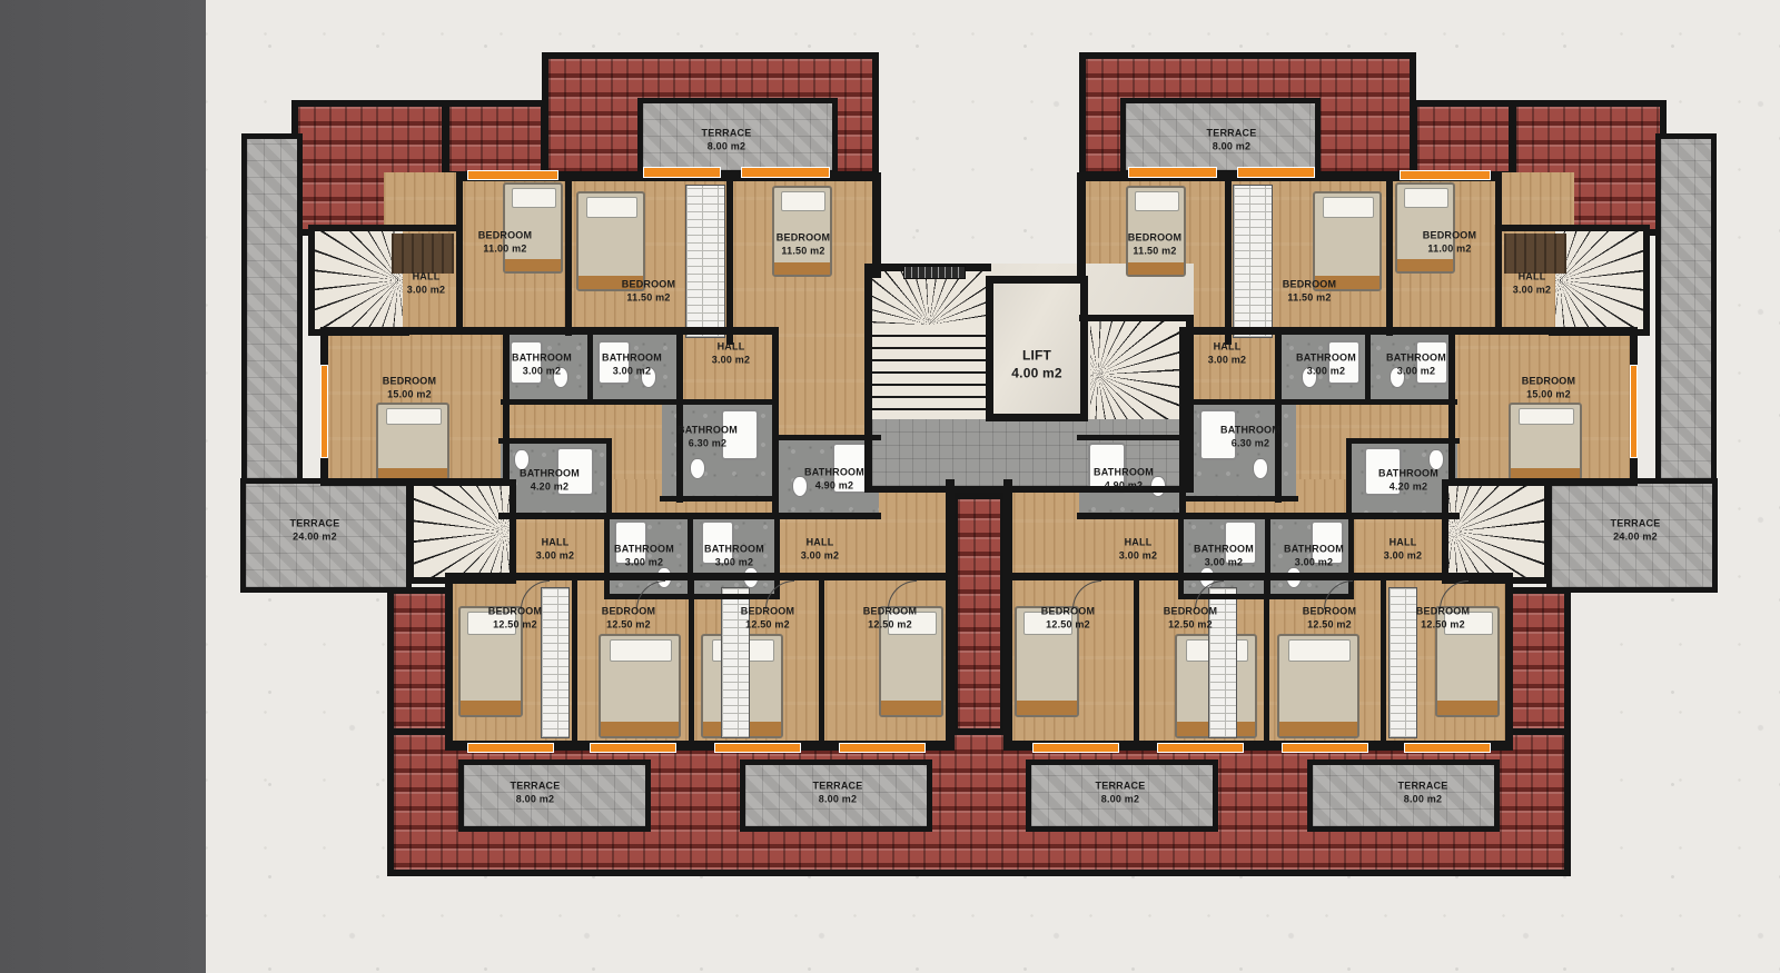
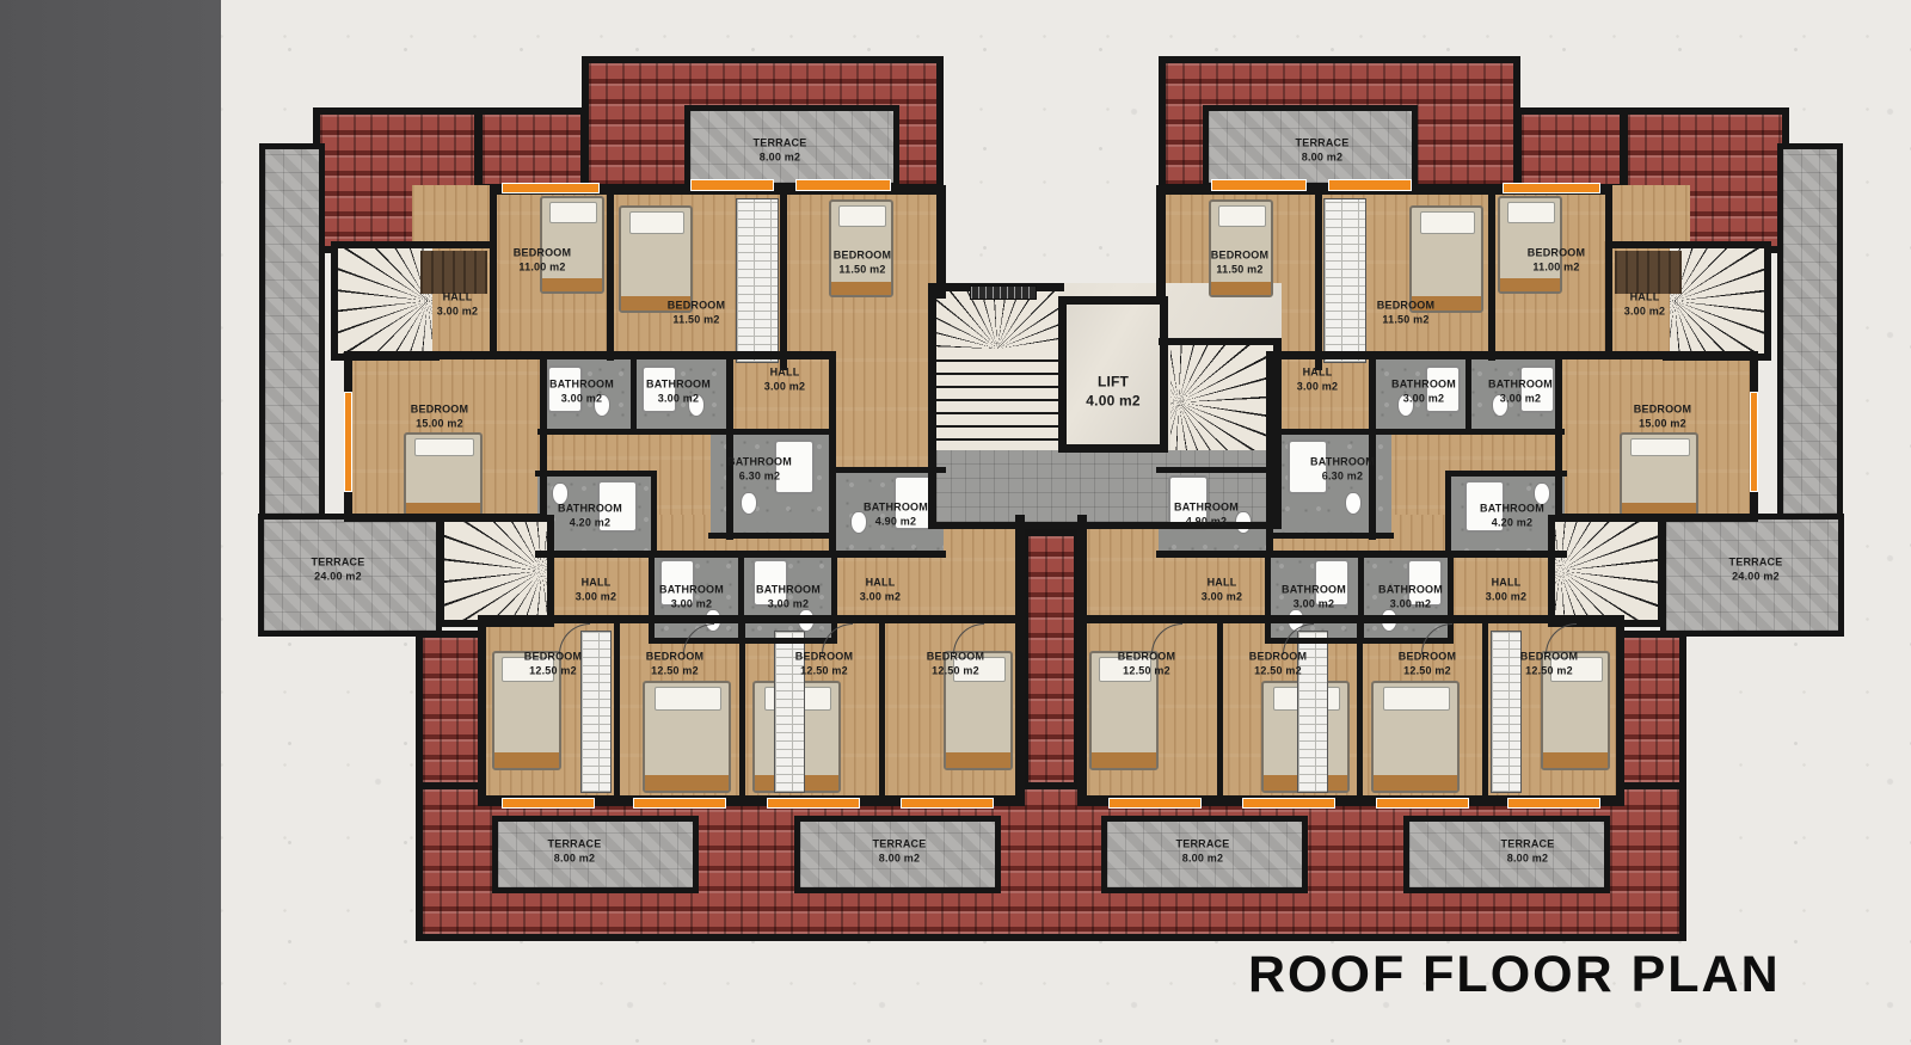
  TERRACE
  8.00 m2
  TERRACE
  8.00 m2
  BEDROOM
  11.00 m2
  BEDROOM
  11.50 m2
  BEDROOM
  11.50 m2
  BEDROOM
  11.50 m2
  BEDROOM
  11.50 m2
  BEDROOM
  11.00 m2
  HALL
  3.00 m2
  HALL
  3.00 m2
  BATHROOM
  3.00 m2
  BATHROOM
  3.00 m2
  BATHROOM
  3.00 m2
  BATHROOM
  3.00 m2
  HALL
  3.00 m2
  HALL
  3.00 m2
  LIFT
  4.00 m2
  BEDROOM
  15.00 m2
  BEDROOM
  15.00 m2
  BATHROOM
  6.30 m2
  BATHROOM
  6.30 m2
  BATHROOM
  4.20 m2
  BATHROOM
  4.20 m2
  BATHROOM
  4.90 m2
  BATHROOM
  4.90 m2
  TERRACE
  24.00 m2
  TERRACE
  24.00 m2
  HALL
  3.00 m2
  HALL
  3.00 m2
  HALL
  3.00 m2
  HALL
  3.00 m2
  BATHROOM
  3.00 m2
  BATHROOM
  3.00 m2
  BATHROOM
  3.00 m2
  BATHROOM
  3.00 m2
  BEDROOM
  12.50 m2
  BEDROOM
  12.50 m2
  BEDROOM
  12.50 m2
  BEDROOM
  12.50 m2
  BEDROOM
  12.50 m2
  BEDROOM
  12.50 m2
  BEDROOM
  12.50 m2
  BEDROOM
  12.50 m2
  TERRACE
  8.00 m2
  TERRACE
  8.00 m2
  TERRACE
  8.00 m2
  TERRACE
  8.00 m2
+ ROOF FLOOR PLAN
